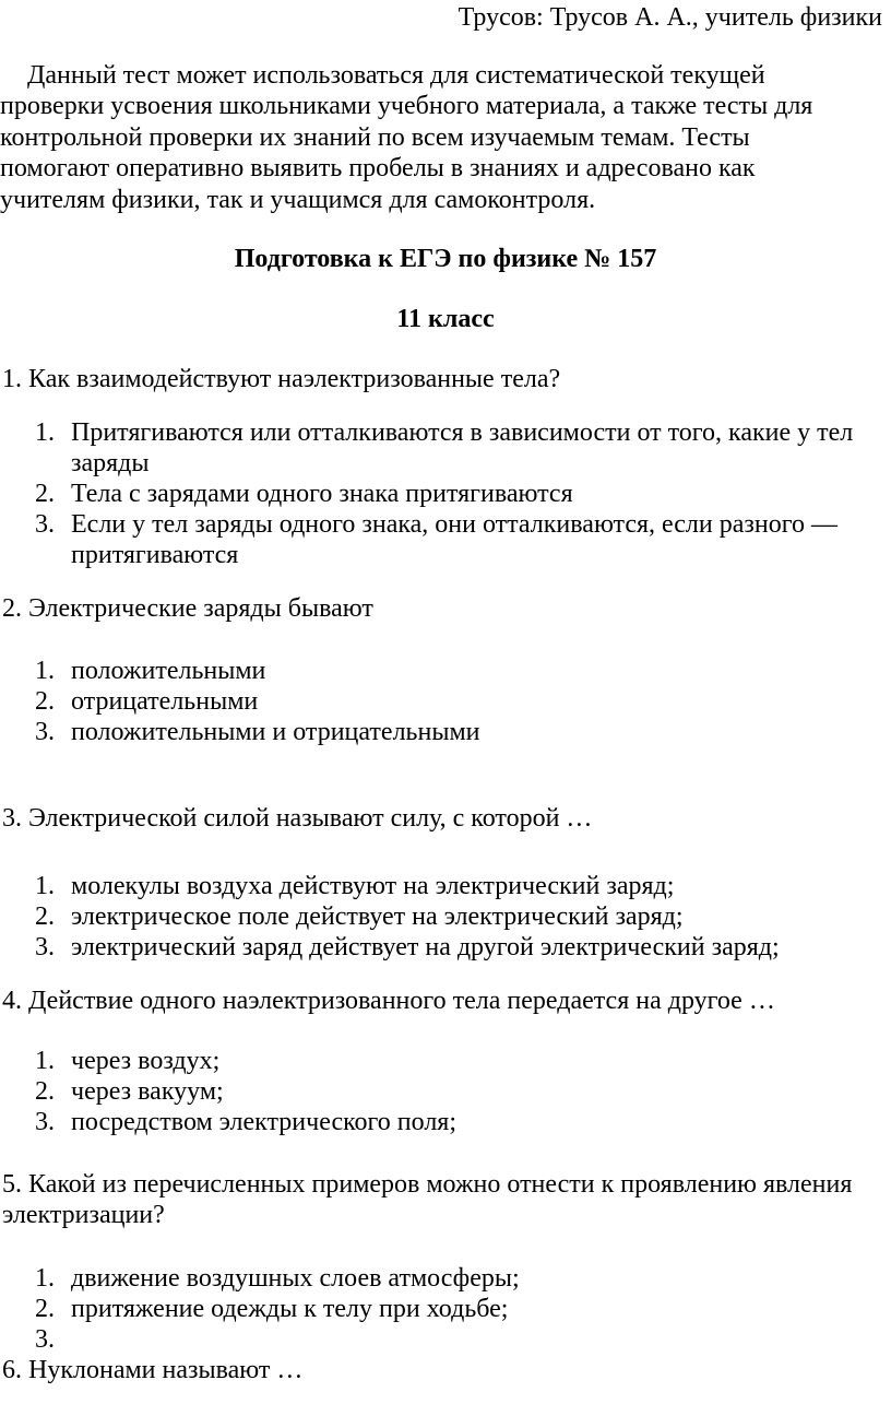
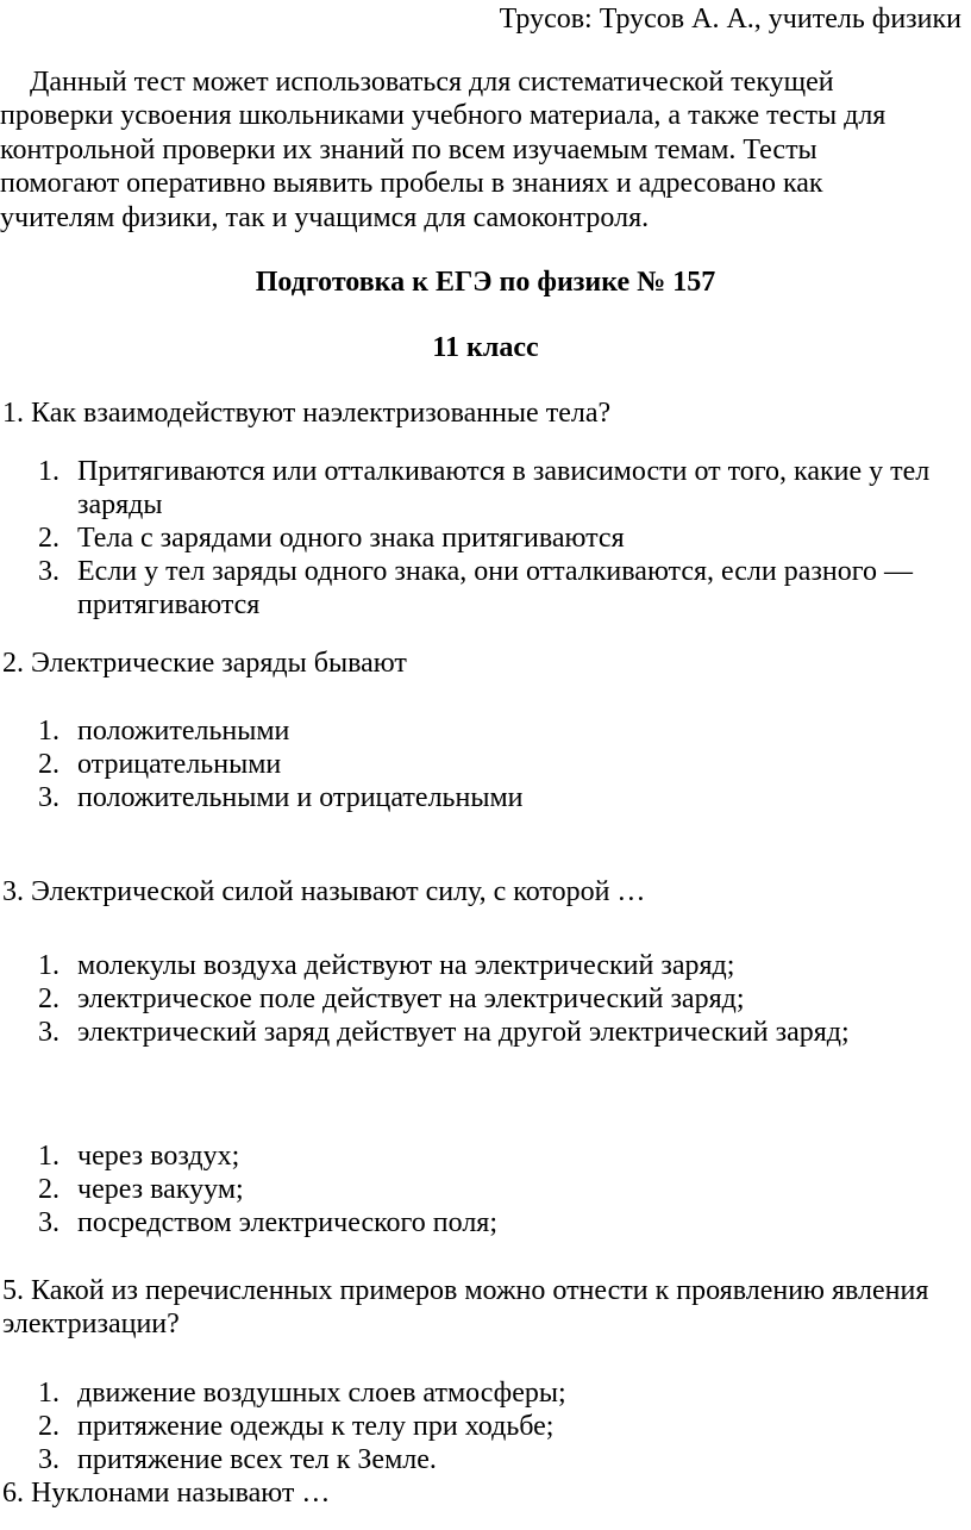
  Трусов: Трусов А. А., учитель физики
  Данный тест может использоваться для систематической текущей
  проверки усвоения школьниками учебного материала, а также тесты для
  контрольной проверки их знаний по всем изучаемым темам. Тесты
  помогают оперативно выявить пробелы в знаниях и адресовано как
  учителям физики, так и учащимся для самоконтроля.
  Подготовка к ЕГЭ по физике № 157
  11 класс
  1. Как взаимодействуют наэлектризованные тела?
  1.
  Притягиваются или отталкиваются в зависимости от того, какие у тел
  заряды
  2.
  Тела с зарядами одного знака притягиваются
  3.
  Если у тел заряды одного знака, они отталкиваются, если разного —
  притягиваются
  2. Электрические заряды бывают
  1.
  положительными
  2.
  отрицательными
  3.
  положительными и отрицательными
  3. Электрической силой называют силу, с которой …
  1.
  молекулы воздуха действуют на электрический заряд;
  2.
  электрическое поле действует на электрический заряд;
  3.
  электрический заряд действует на другой электрический заряд;
- 4. Действие одного наэлектризованного тела передается на другое …
  1.
  через воздух;
  2.
  через вакуум;
  3.
  посредством электрического поля;
  5. Какой из перечисленных примеров можно отнести к проявлению явления
  электризации?
  1.
  движение воздушных слоев атмосферы;
  2.
  притяжение одежды к телу при ходьбе;
  3.
+ притяжение всех тел к Земле.
  6. Нуклонами называют …
